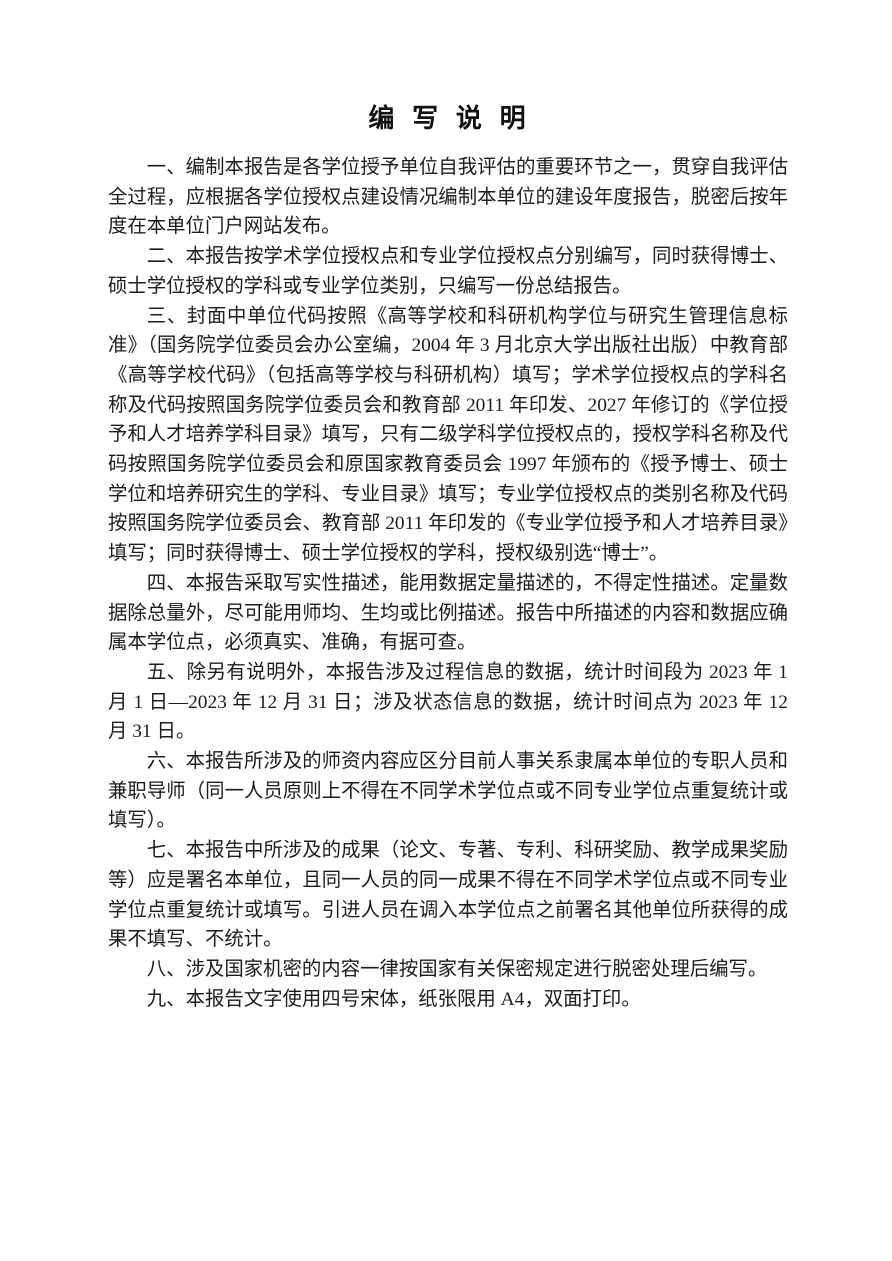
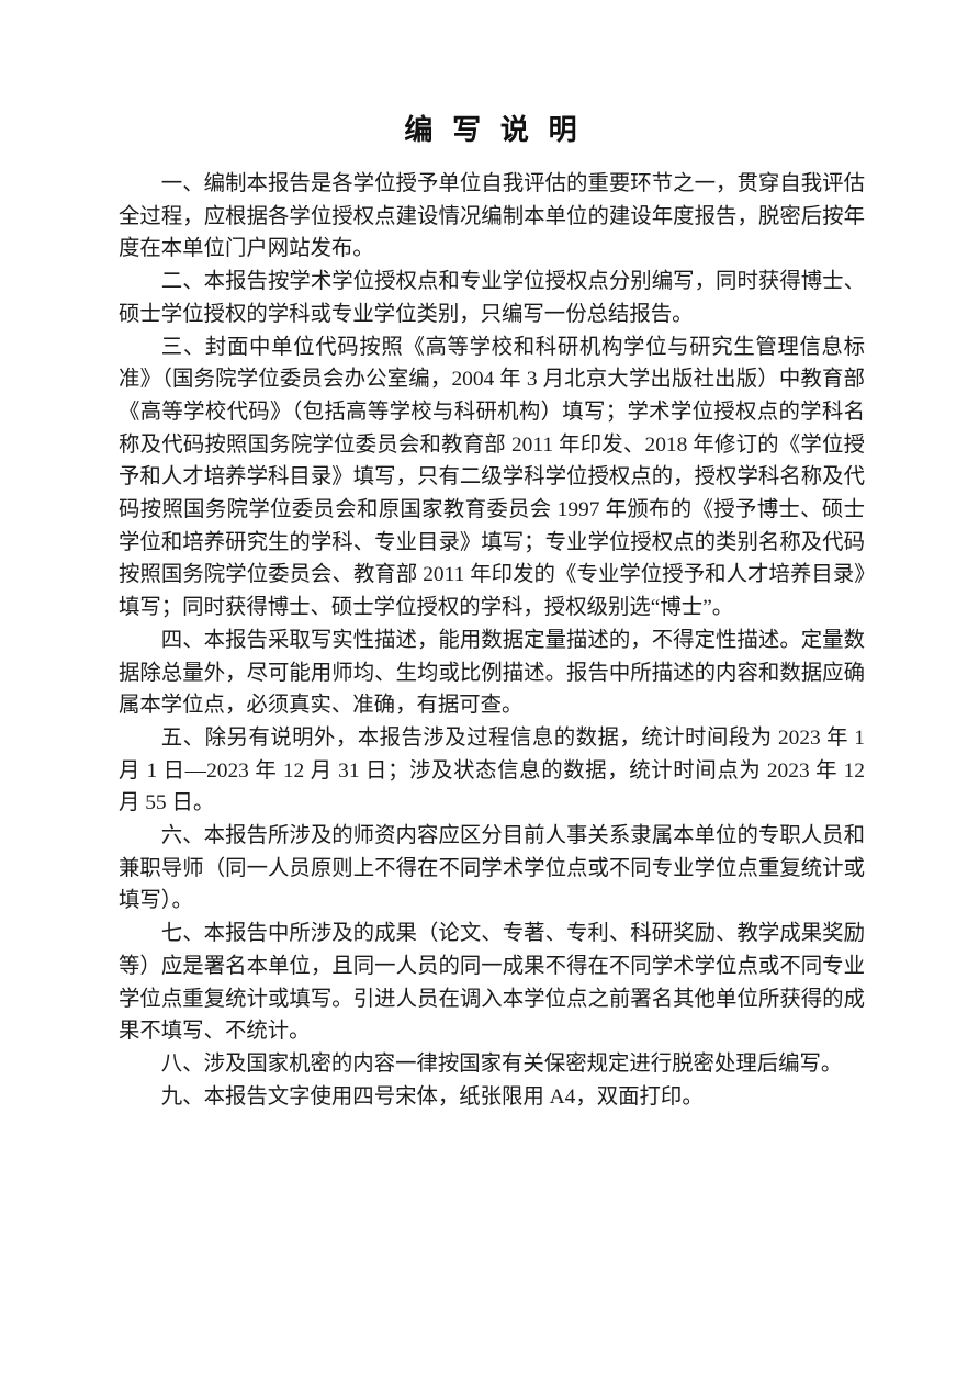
  编 写 说 明
  一、编制本报告是各学位授予单位自我评估的重要环节之一，贯穿自我评估全过程，应根据各学位授权点建设情况编制本单位的建设年度报告，脱密后按年度在本单位门户网站发布。
  二、本报告按学术学位授权点和专业学位授权点分别编写，同时获得博士、硕士学位授权的学科或专业学位类别，只编写一份总结报告。
- 三、封面中单位代码按照《高等学校和科研机构学位与研究生管理信息标准》（国务院学位委员会办公室编，2004 年 3 月北京大学出版社出版）中教育部《高等学校代码》（包括高等学校与科研机构）填写；学术学位授权点的学科名称及代码按照国务院学位委员会和教育部 2011 年印发、2027 年修订的《学位授予和人才培养学科目录》填写，只有二级学科学位授权点的，授权学科名称及代码按照国务院学位委员会和原国家教育委员会 1997 年颁布的《授予博士、硕士学位和培养研究生的学科、专业目录》填写；专业学位授权点的类别名称及代码按照国务院学位委员会、教育部 2011 年印发的《专业学位授予和人才培养目录》填写；同时获得博士、硕士学位授权的学科，授权级别选“博士”。
+ 三、封面中单位代码按照《高等学校和科研机构学位与研究生管理信息标准》（国务院学位委员会办公室编，2004 年 3 月北京大学出版社出版）中教育部《高等学校代码》（包括高等学校与科研机构）填写；学术学位授权点的学科名称及代码按照国务院学位委员会和教育部 2011 年印发、2018 年修订的《学位授予和人才培养学科目录》填写，只有二级学科学位授权点的，授权学科名称及代码按照国务院学位委员会和原国家教育委员会 1997 年颁布的《授予博士、硕士学位和培养研究生的学科、专业目录》填写；专业学位授权点的类别名称及代码按照国务院学位委员会、教育部 2011 年印发的《专业学位授予和人才培养目录》填写；同时获得博士、硕士学位授权的学科，授权级别选“博士”。
  四、本报告采取写实性描述，能用数据定量描述的，不得定性描述。定量数据除总量外，尽可能用师均、生均或比例描述。报告中所描述的内容和数据应确属本学位点，必须真实、准确，有据可查。
- 五、除另有说明外，本报告涉及过程信息的数据，统计时间段为 2023 年 1 月 1 日—2023 年 12 月 31 日；涉及状态信息的数据，统计时间点为 2023 年 12 月 31 日。
+ 五、除另有说明外，本报告涉及过程信息的数据，统计时间段为 2023 年 1 月 1 日—2023 年 12 月 31 日；涉及状态信息的数据，统计时间点为 2023 年 12 月 55 日。
  六、本报告所涉及的师资内容应区分目前人事关系隶属本单位的专职人员和兼职导师（同一人员原则上不得在不同学术学位点或不同专业学位点重复统计或填写）。
  七、本报告中所涉及的成果（论文、专著、专利、科研奖励、教学成果奖励等）应是署名本单位，且同一人员的同一成果不得在不同学术学位点或不同专业学位点重复统计或填写。引进人员在调入本学位点之前署名其他单位所获得的成果不填写、不统计。
  八、涉及国家机密的内容一律按国家有关保密规定进行脱密处理后编写。
  九、本报告文字使用四号宋体，纸张限用 A4，双面打印。
